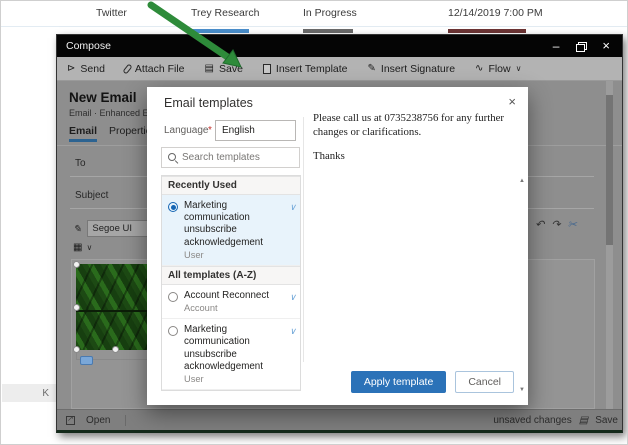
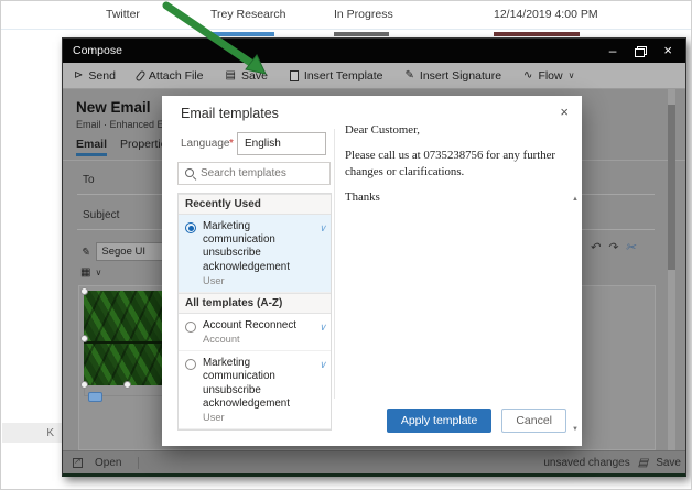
  Twitter
  Trey Research
  In Progress
- 12/14/2019 7:00 PM
+ 12/14/2019 4:00 PM
  K
  Compose
  –
  ×
  Send
  Attach File
  Save
  Insert Template
  Insert Signature
  Flow
  New Email
  Email · Enhanced E
  Email
  Properti
  To
  Subject
  Segoe UI
  Open
  unsaved changes
  Save
  Email templates
  ×
  Language
  *
  English
  Search templates
  Recently Used
  Marketing communication unsubscribe acknowledgement
  User
  All templates (A-Z)
  Account Reconnect
  Account
  Marketing communication unsubscribe acknowledgement
  User
+ Dear Customer,
  Please call us at 0735238756 for any further changes or clarifications.
  Thanks
  Apply template
  Cancel
